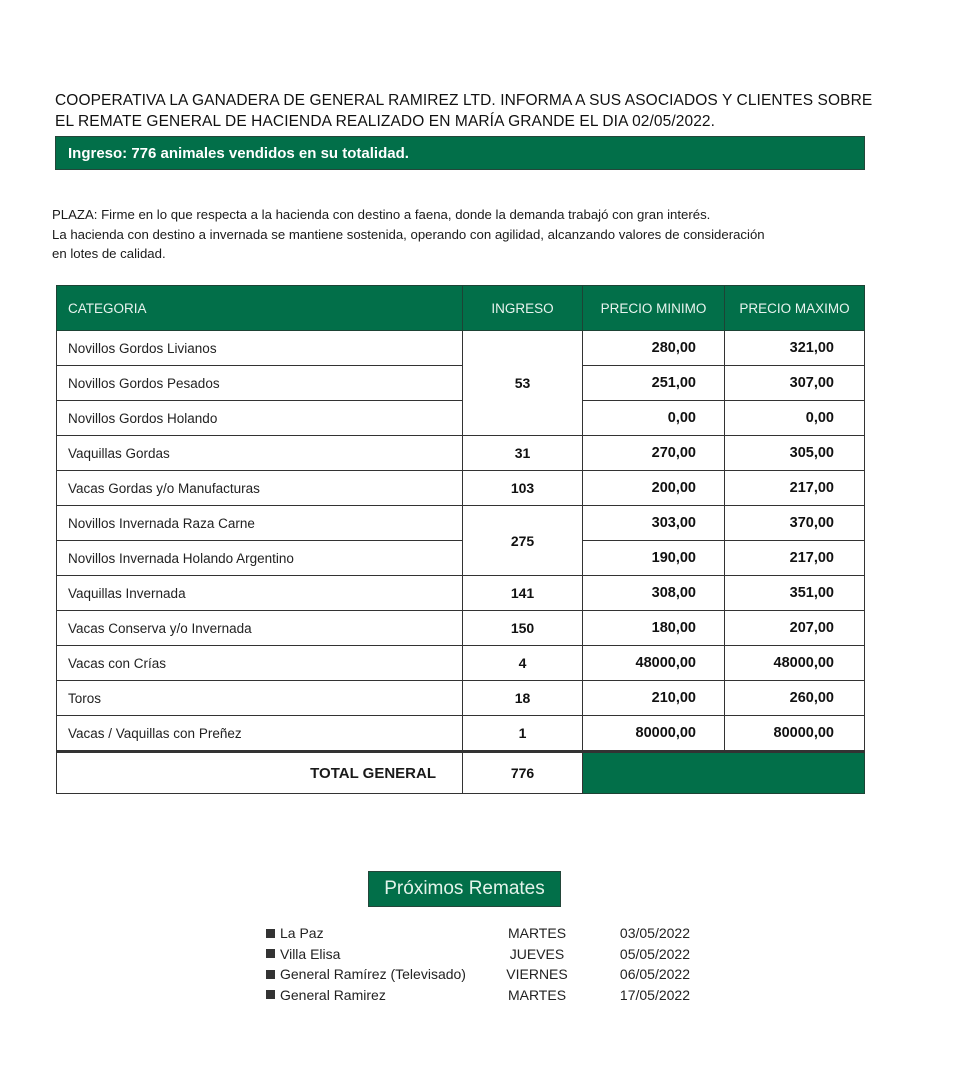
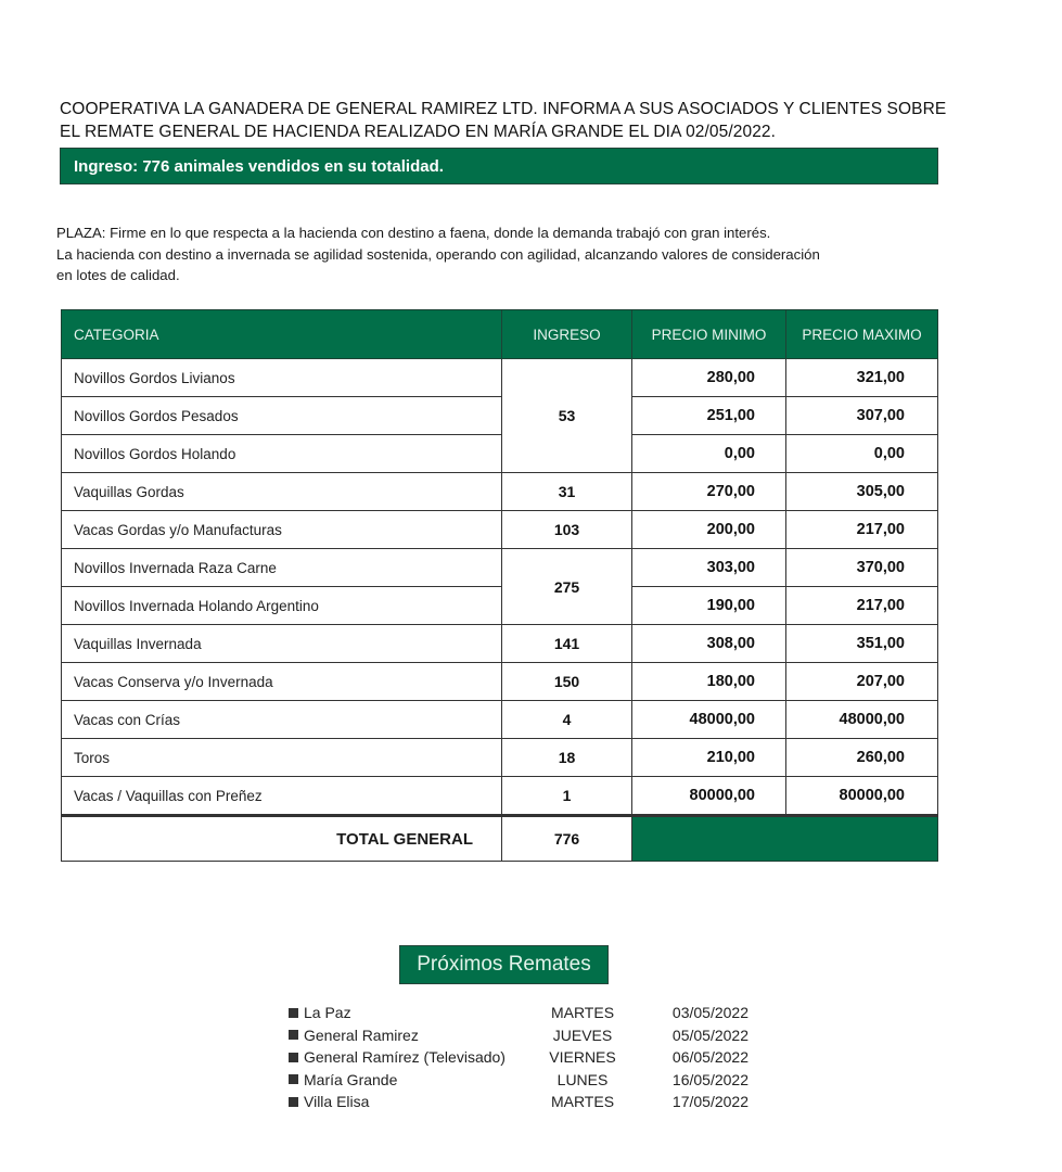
  COOPERATIVA LA GANADERA DE GENERAL RAMIREZ LTD. INFORMA A SUS ASOCIADOS Y CLIENTES SOBRE
  EL REMATE GENERAL DE HACIENDA REALIZADO EN MARÍA GRANDE EL DIA 02/05/2022.
  Ingreso: 776 animales vendidos en su totalidad.
  PLAZA: Firme en lo que respecta a la hacienda con destino a faena, donde la demanda trabajó con gran interés.
- La hacienda con destino a invernada se mantiene sostenida, operando con agilidad, alcanzando valores de consideración
+ La hacienda con destino a invernada se agilidad sostenida, operando con agilidad, alcanzando valores de consideración
  en lotes de calidad.
  CATEGORIA	INGRESO	PRECIO MINIMO	PRECIO MAXIMO
  Novillos Gordos Livianos	53	280,00	321,00
  Novillos Gordos Pesados	251,00	307,00
  Novillos Gordos Holando	0,00	0,00
  Vaquillas Gordas	31	270,00	305,00
  Vacas Gordas y/o Manufacturas	103	200,00	217,00
  Novillos Invernada Raza Carne	275	303,00	370,00
  Novillos Invernada Holando Argentino	190,00	217,00
  Vaquillas Invernada	141	308,00	351,00
  Vacas Conserva y/o Invernada	150	180,00	207,00
  Vacas con Crías	4	48000,00	48000,00
  Toros	18	210,00	260,00
  Vacas / Vaquillas con Preñez	1	80000,00	80000,00
  TOTAL GENERAL	776
  Próximos Remates
  La Paz
  MARTES
  03/05/2022
- Villa Elisa
+ General Ramirez
  JUEVES
  05/05/2022
  General Ramírez (Televisado)
  VIERNES
  06/05/2022
+ María Grande
+ LUNES
+ 16/05/2022
- General Ramirez
+ Villa Elisa
  MARTES
  17/05/2022
